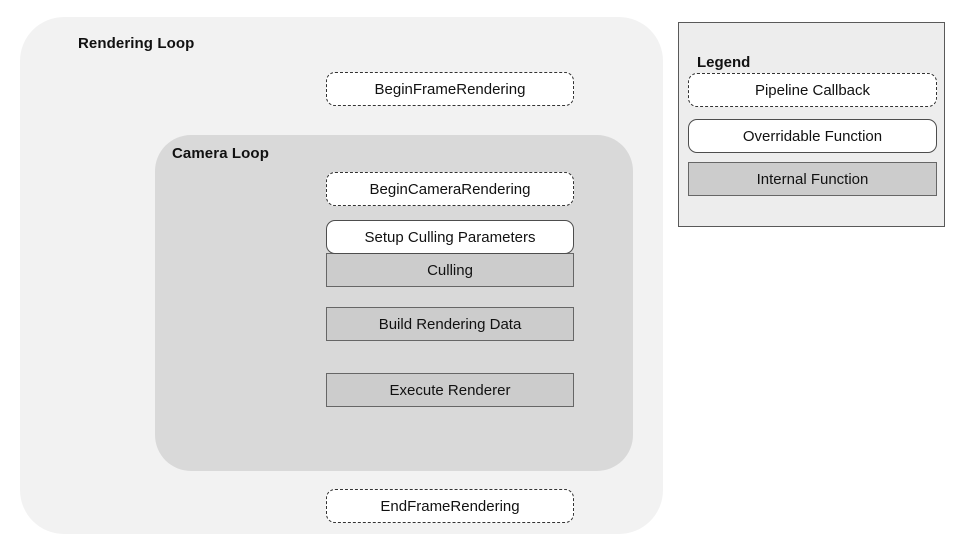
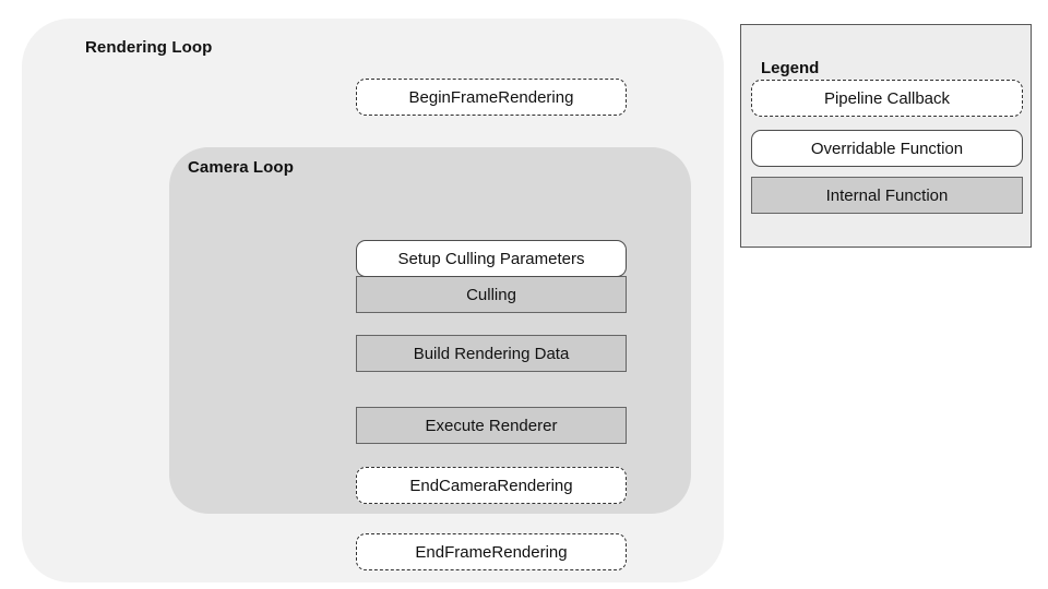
  Rendering Loop
  Camera Loop
  BeginFrameRendering
- BeginCameraRendering
  Setup Culling Parameters
  Culling
  Build Rendering Data
  Execute Renderer
+ EndCameraRendering
  EndFrameRendering
  Legend
  Pipeline Callback
  Overridable Function
  Internal Function
